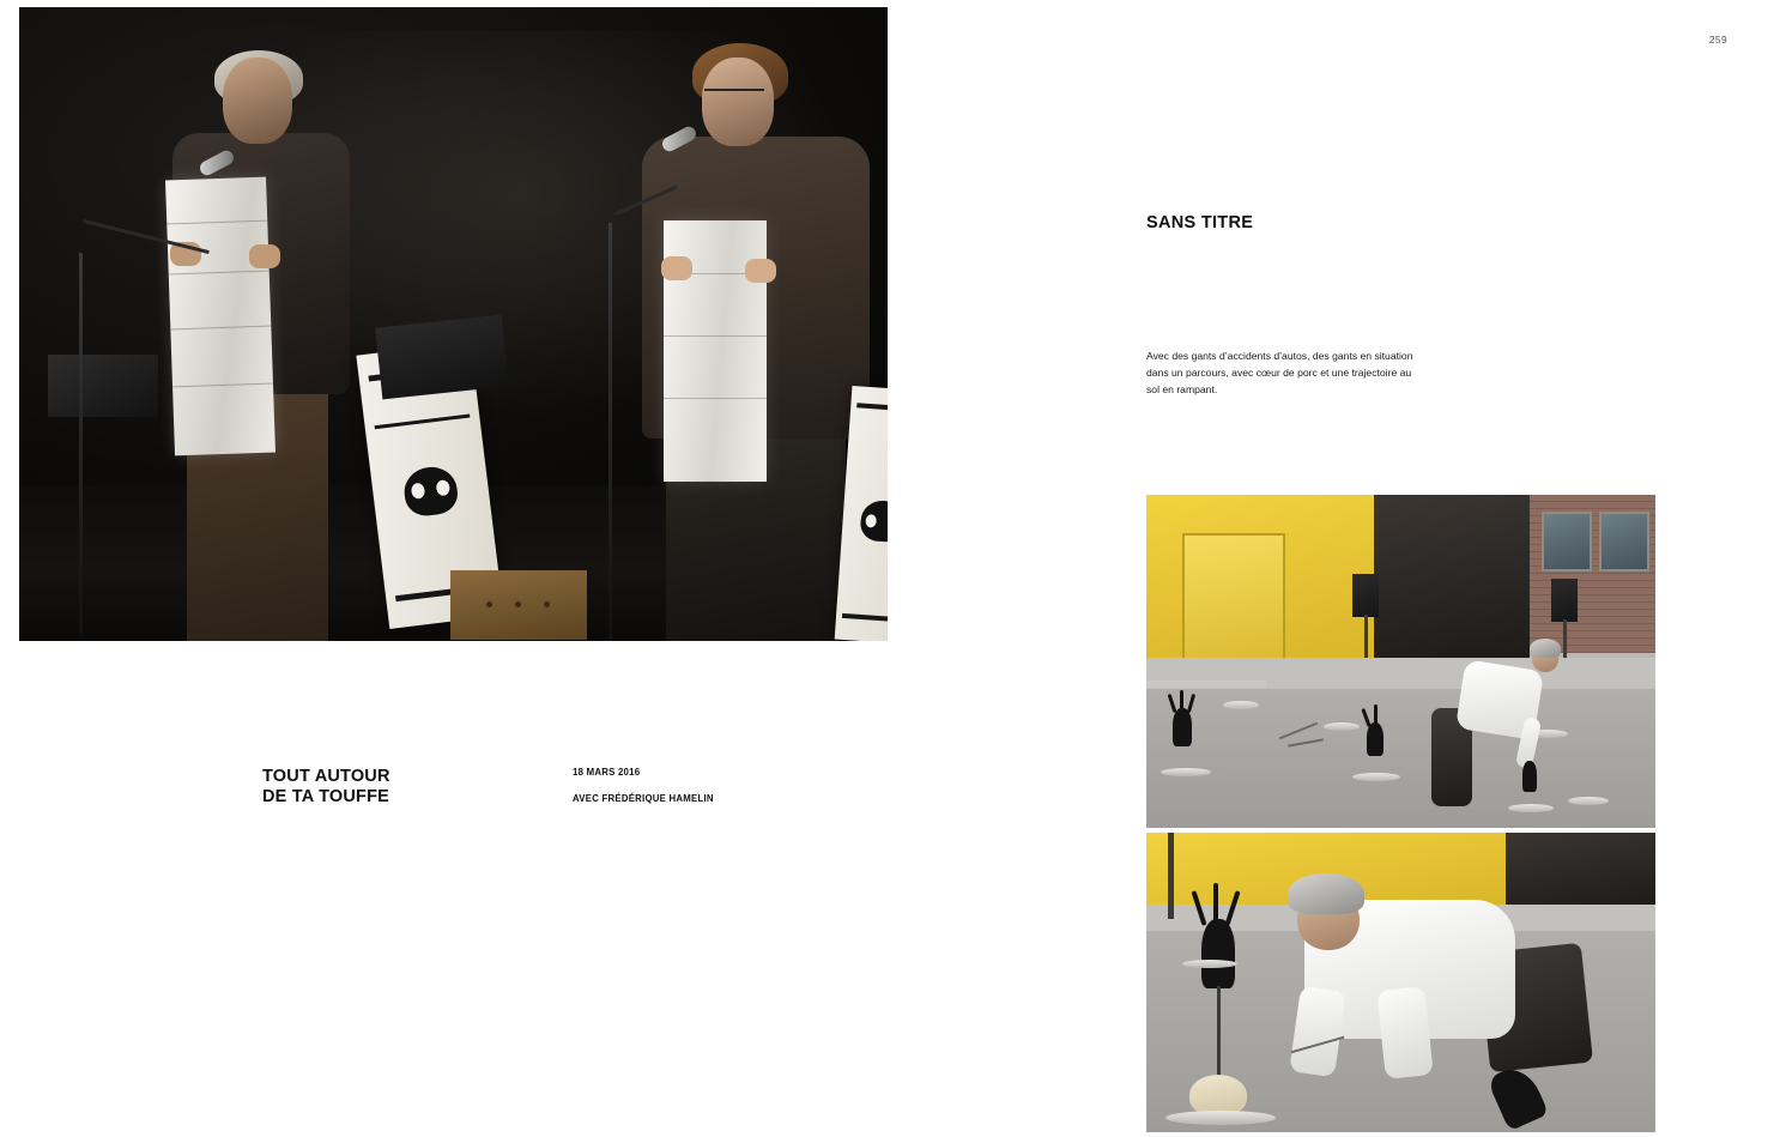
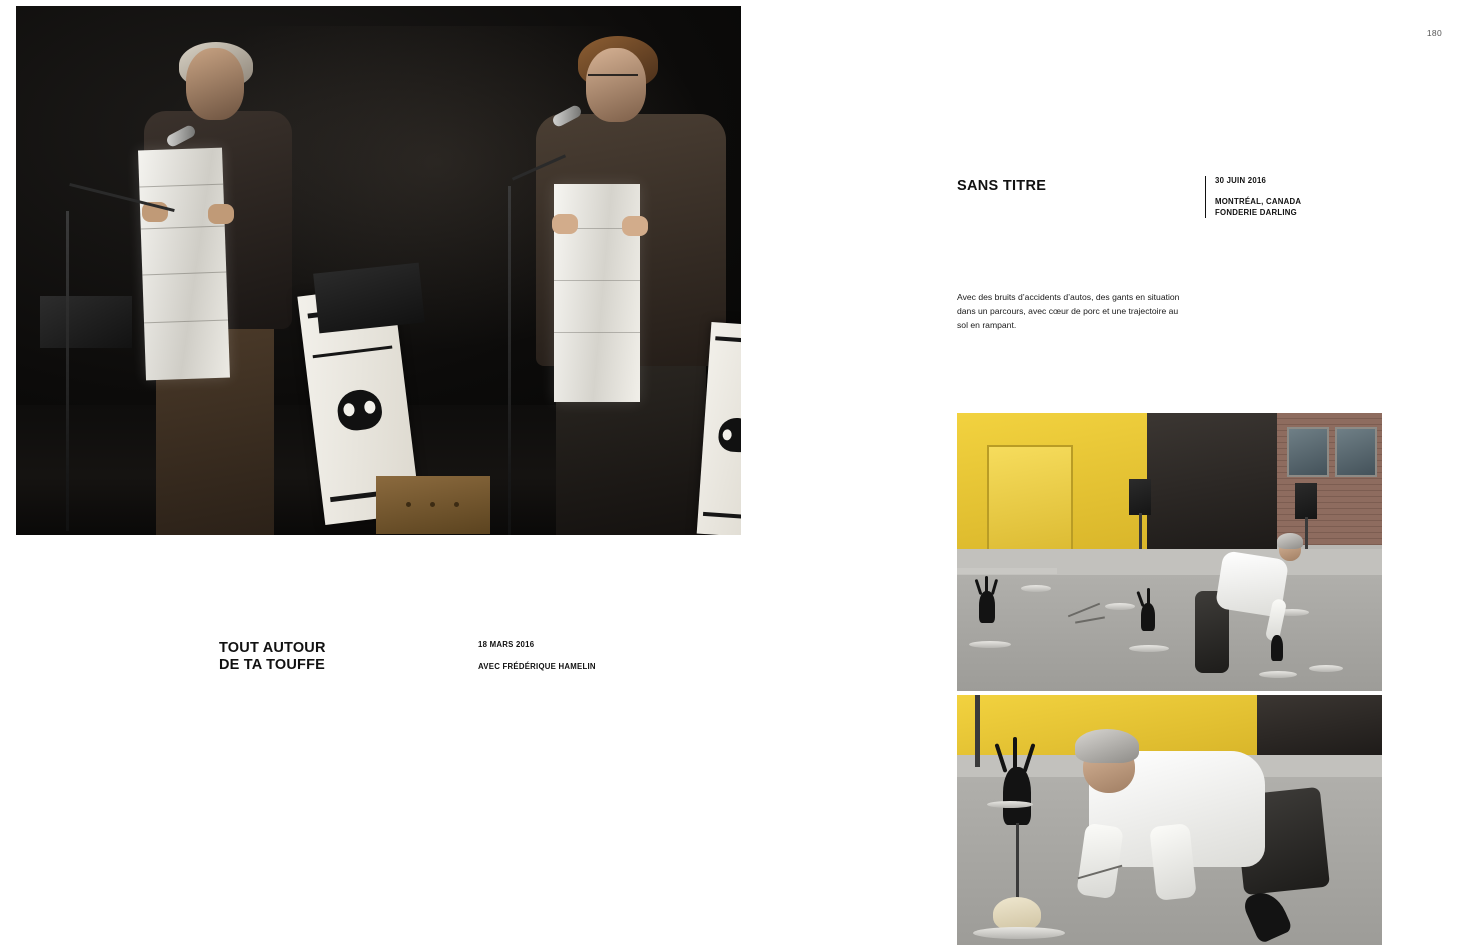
- 259
+ 180
  TOUT AUTOUR
  DE TA TOUFFE
  18 MARS 2016
  AVEC FRÉDÉRIQUE HAMELIN
  SANS TITRE
+ 30 JUIN 2016
+ MONTRÉAL, CANADA
+ FONDERIE DARLING
- Avec des gants d’accidents d’autos, des gants en situation dans un parcours, avec cœur de porc et une trajectoire au sol en rampant.
+ Avec des bruits d’accidents d’autos, des gants en situation dans un parcours, avec cœur de porc et une trajectoire au sol en rampant.
